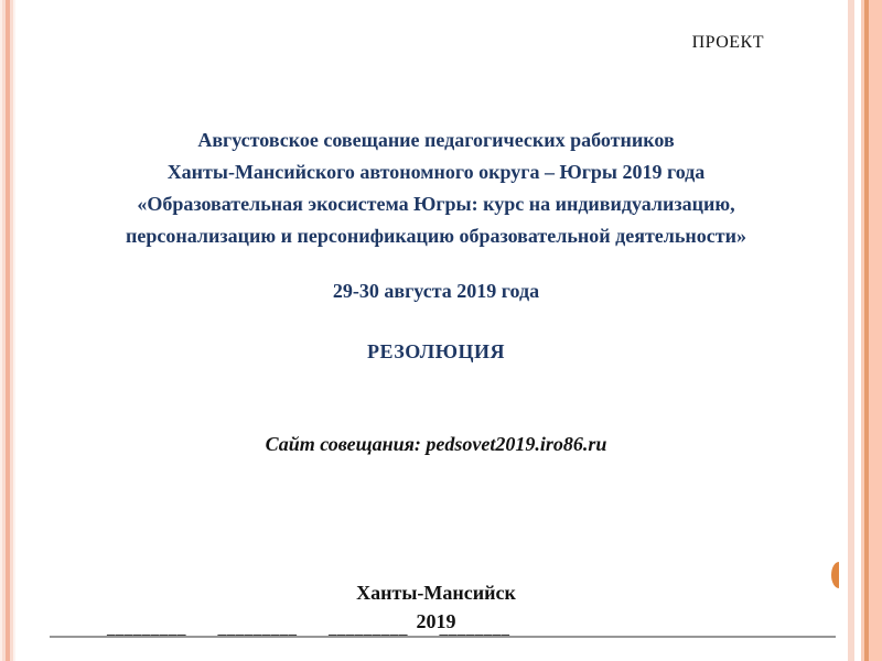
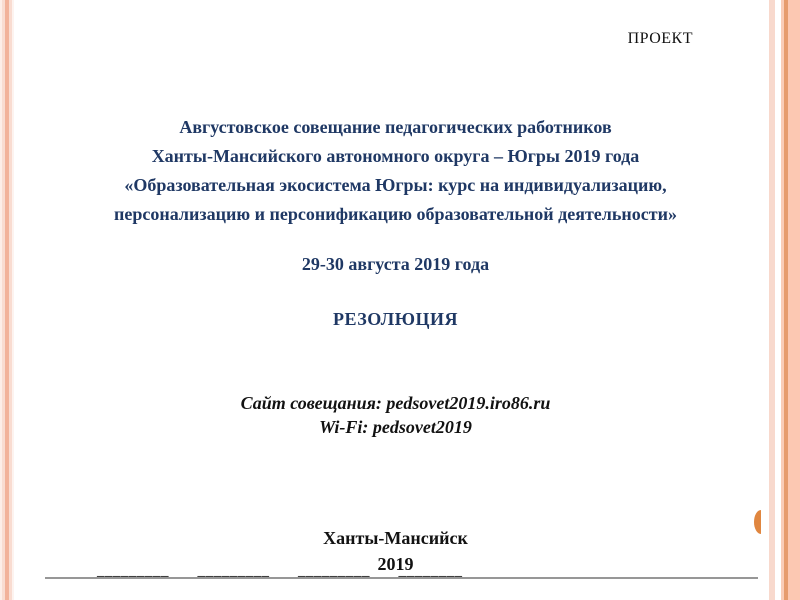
  ПРОЕКТ
  Августовское совещание педагогических работников
  Ханты-Мансийского автономного округа – Югры 2019 года
  «Образовательная экосистема Югры: курс на индивидуализацию,
  персонализацию и персонификацию образовательной деятельности»
  29-30 августа 2019 года
  РЕЗОЛЮЦИЯ
  Сайт совещания: pedsovet2019.iro86.ru
+ Wi-Fi: pedsovet2019
  Ханты-Мансийск
  2019
  _________ _________ _________ ________
